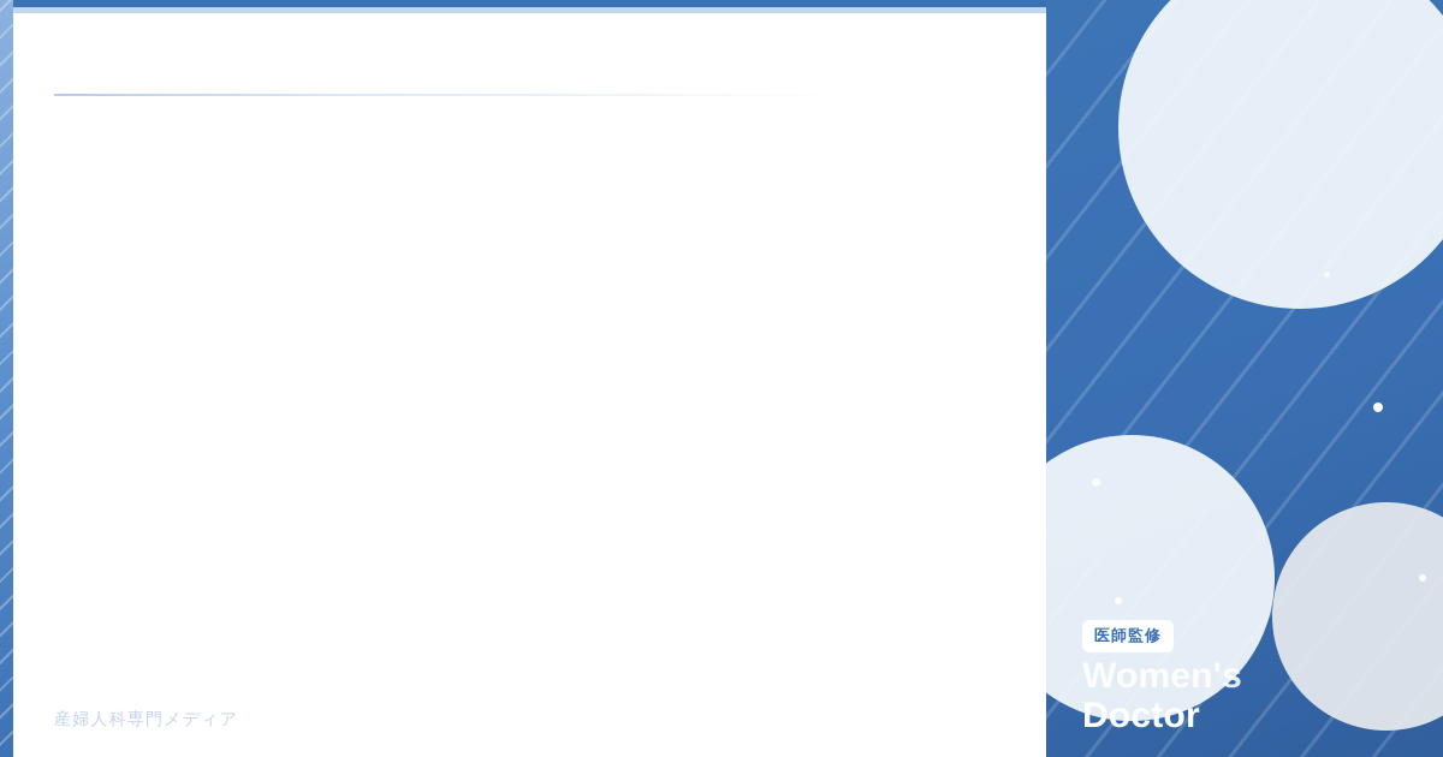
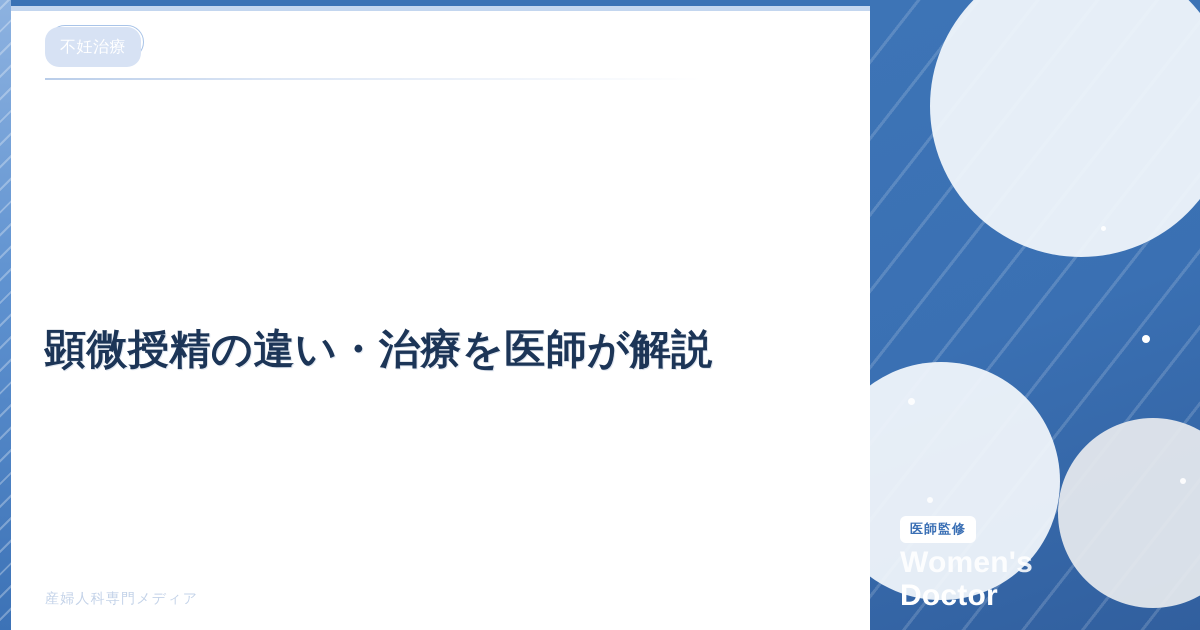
+ 不妊治療
+ 顕微授精の違い・治療を医師が解説
  産婦人科専門メディア
  医師監修
  Women's
  Doctor
